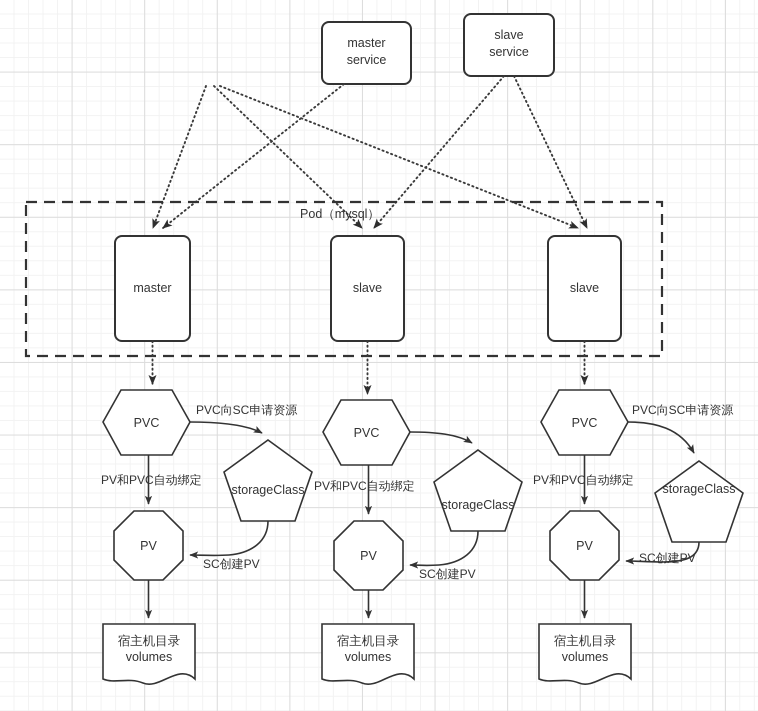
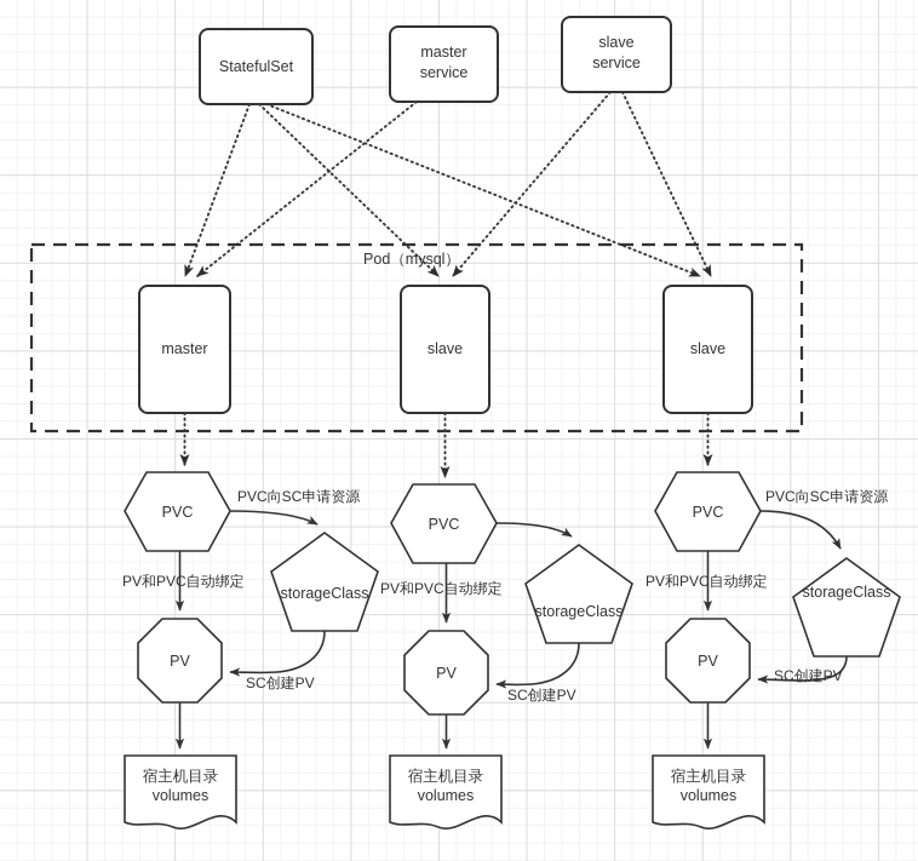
+ StatefulSet
  master
  service
  slave
  service
  Pod（mysql）
  master
  slave
  slave
  PVC
  storageClass
  PV
  宿主机目录
  volumes
  PVC向SC申请资源
  PV和PVC自动绑定
  SC创建PV
  PVC
  storageClass
  PV
  宿主机目录
  volumes
  PV和PVC自动绑定
  SC创建PV
  PVC
  storageClass
  PV
  宿主机目录
  volumes
  PVC向SC申请资源
  PV和PVC自动绑定
  SC创建PV
